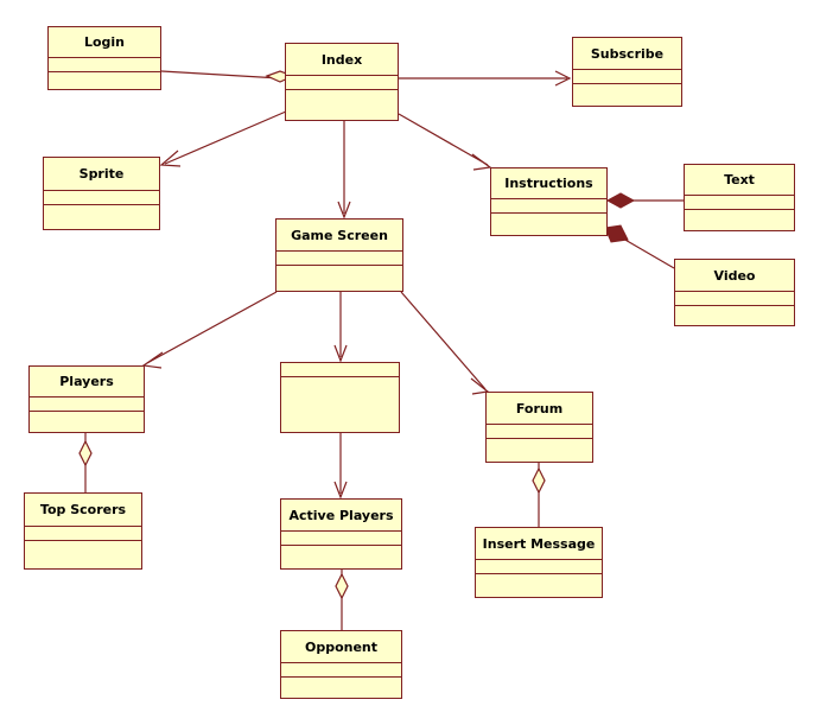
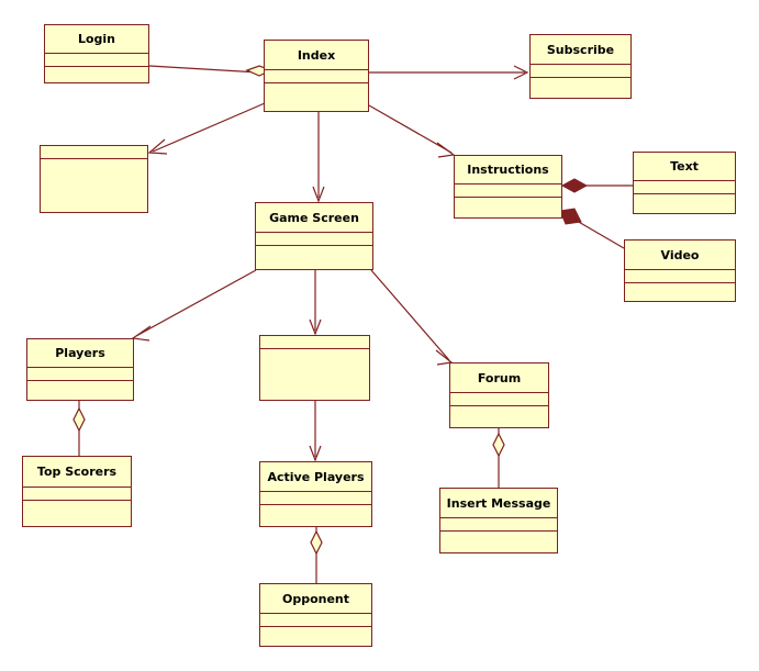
  Login
  Index
  Subscribe
- Sprite
  Instructions
  Text
  Video
  Game Screen
  Players
  Forum
  Top Scorers
  Active Players
  Insert Message
  Opponent
